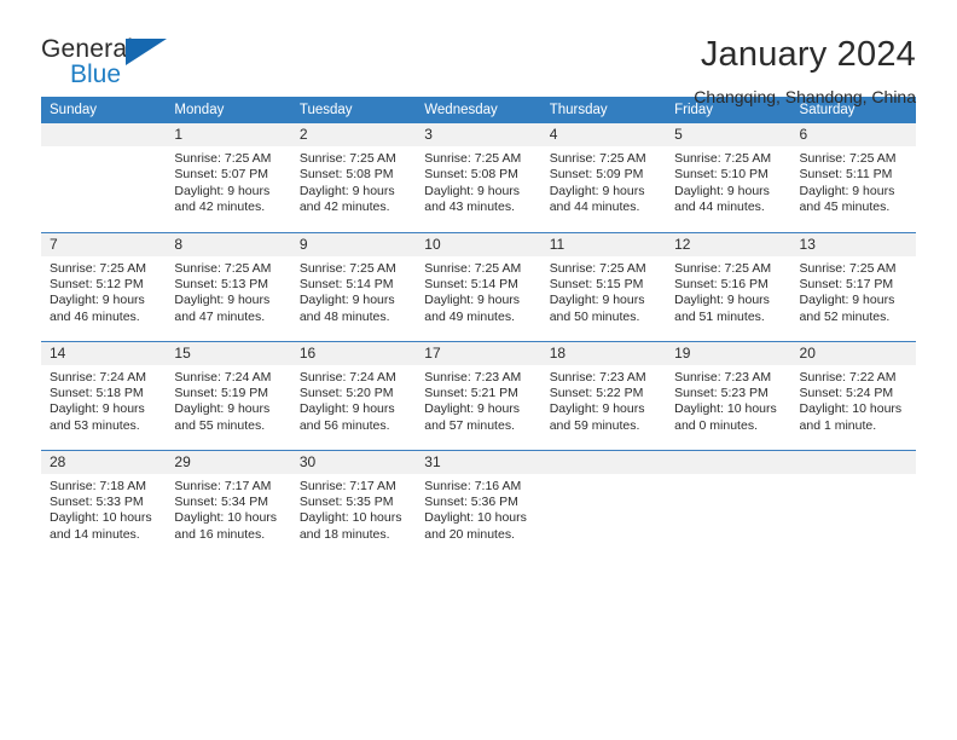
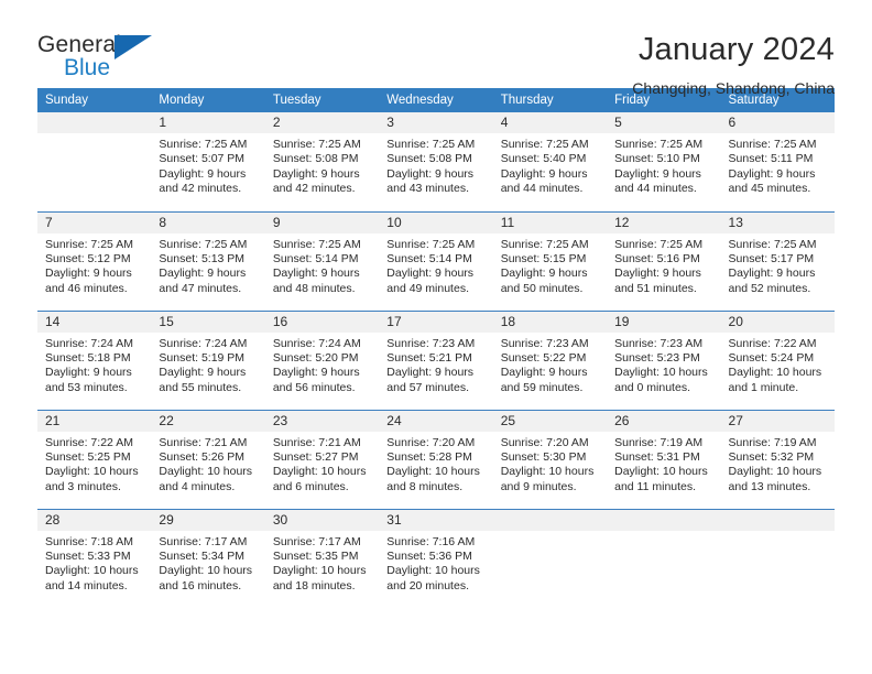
  General
  Blue
  January 2024
  Changqing, Shandong, China
  Sunday	Monday	Tuesday	Wednesday	Thursday	Friday	Saturday
- 	1 Sunrise: 7:25 AM Sunset: 5:07 PM Daylight: 9 hours and 42 minutes.	2 Sunrise: 7:25 AM Sunset: 5:08 PM Daylight: 9 hours and 42 minutes.	3 Sunrise: 7:25 AM Sunset: 5:08 PM Daylight: 9 hours and 43 minutes.	4 Sunrise: 7:25 AM Sunset: 5:09 PM Daylight: 9 hours and 44 minutes.	5 Sunrise: 7:25 AM Sunset: 5:10 PM Daylight: 9 hours and 44 minutes.	6 Sunrise: 7:25 AM Sunset: 5:11 PM Daylight: 9 hours and 45 minutes.
+ 	1 Sunrise: 7:25 AM Sunset: 5:07 PM Daylight: 9 hours and 42 minutes.	2 Sunrise: 7:25 AM Sunset: 5:08 PM Daylight: 9 hours and 42 minutes.	3 Sunrise: 7:25 AM Sunset: 5:08 PM Daylight: 9 hours and 43 minutes.	4 Sunrise: 7:25 AM Sunset: 5:40 PM Daylight: 9 hours and 44 minutes.	5 Sunrise: 7:25 AM Sunset: 5:10 PM Daylight: 9 hours and 44 minutes.	6 Sunrise: 7:25 AM Sunset: 5:11 PM Daylight: 9 hours and 45 minutes.
  7 Sunrise: 7:25 AM Sunset: 5:12 PM Daylight: 9 hours and 46 minutes.	8 Sunrise: 7:25 AM Sunset: 5:13 PM Daylight: 9 hours and 47 minutes.	9 Sunrise: 7:25 AM Sunset: 5:14 PM Daylight: 9 hours and 48 minutes.	10 Sunrise: 7:25 AM Sunset: 5:14 PM Daylight: 9 hours and 49 minutes.	11 Sunrise: 7:25 AM Sunset: 5:15 PM Daylight: 9 hours and 50 minutes.	12 Sunrise: 7:25 AM Sunset: 5:16 PM Daylight: 9 hours and 51 minutes.	13 Sunrise: 7:25 AM Sunset: 5:17 PM Daylight: 9 hours and 52 minutes.
  14 Sunrise: 7:24 AM Sunset: 5:18 PM Daylight: 9 hours and 53 minutes.	15 Sunrise: 7:24 AM Sunset: 5:19 PM Daylight: 9 hours and 55 minutes.	16 Sunrise: 7:24 AM Sunset: 5:20 PM Daylight: 9 hours and 56 minutes.	17 Sunrise: 7:23 AM Sunset: 5:21 PM Daylight: 9 hours and 57 minutes.	18 Sunrise: 7:23 AM Sunset: 5:22 PM Daylight: 9 hours and 59 minutes.	19 Sunrise: 7:23 AM Sunset: 5:23 PM Daylight: 10 hours and 0 minutes.	20 Sunrise: 7:22 AM Sunset: 5:24 PM Daylight: 10 hours and 1 minute.
+ 21 Sunrise: 7:22 AM Sunset: 5:25 PM Daylight: 10 hours and 3 minutes.	22 Sunrise: 7:21 AM Sunset: 5:26 PM Daylight: 10 hours and 4 minutes.	23 Sunrise: 7:21 AM Sunset: 5:27 PM Daylight: 10 hours and 6 minutes.	24 Sunrise: 7:20 AM Sunset: 5:28 PM Daylight: 10 hours and 8 minutes.	25 Sunrise: 7:20 AM Sunset: 5:30 PM Daylight: 10 hours and 9 minutes.	26 Sunrise: 7:19 AM Sunset: 5:31 PM Daylight: 10 hours and 11 minutes.	27 Sunrise: 7:19 AM Sunset: 5:32 PM Daylight: 10 hours and 13 minutes.
  28 Sunrise: 7:18 AM Sunset: 5:33 PM Daylight: 10 hours and 14 minutes.	29 Sunrise: 7:17 AM Sunset: 5:34 PM Daylight: 10 hours and 16 minutes.	30 Sunrise: 7:17 AM Sunset: 5:35 PM Daylight: 10 hours and 18 minutes.	31 Sunrise: 7:16 AM Sunset: 5:36 PM Daylight: 10 hours and 20 minutes.
